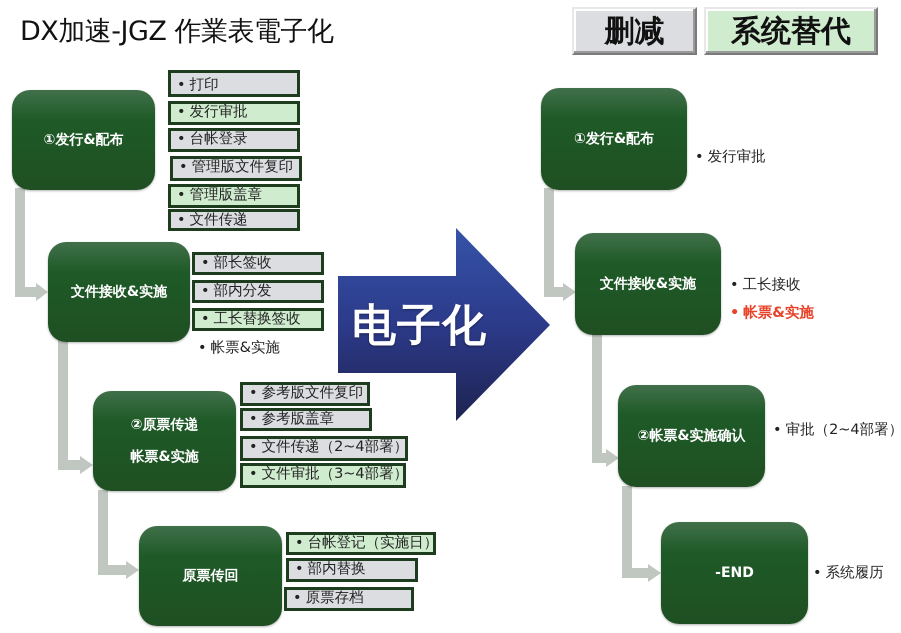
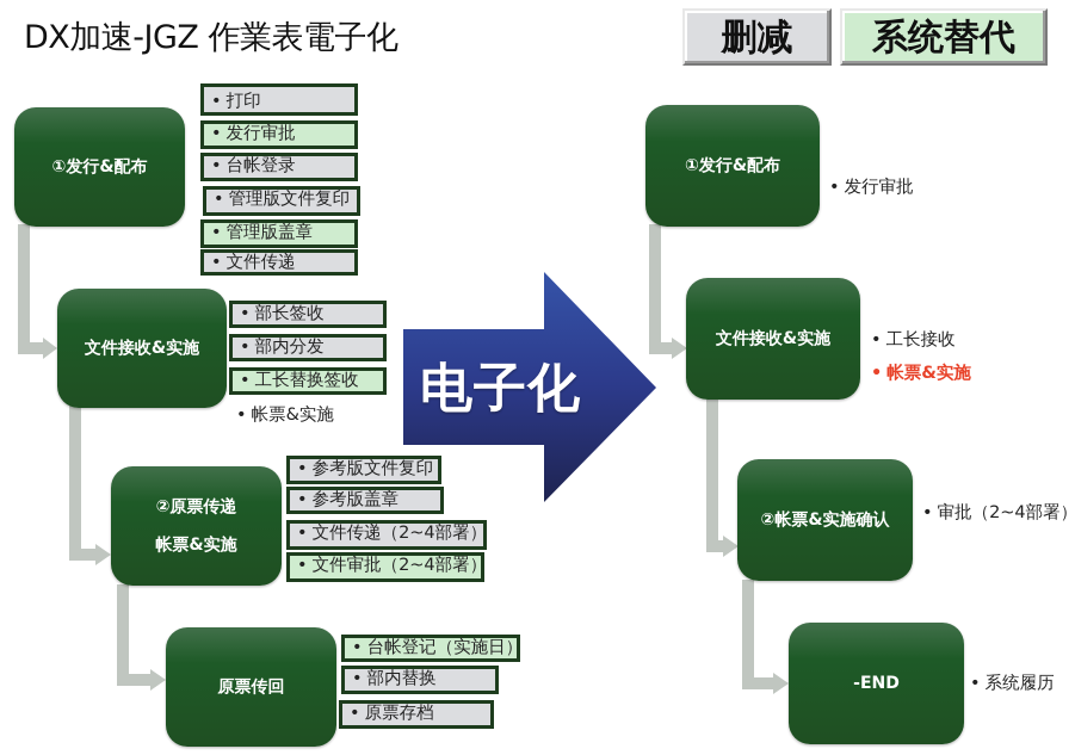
  DX加速-JGZ 作業表電子化
  删减
  系统替代
  电子化
  ①发行&配布
  文件接收&实施
  ②原票传递
  帐票&实施
  原票传回
  • 打印
  • 发行审批
  • 台帐登录
  • 管理版文件复印
  • 管理版盖章
  • 文件传递
  • 部长签收
  • 部内分发
  • 工长替换签收
  • 帐票&实施
  • 参考版文件复印
  • 参考版盖章
  • 文件传递（2~4部署）
- • 文件审批（3~4部署）
+ • 文件审批（2~4部署）
  • 台帐登记（实施日）
  • 部内替换
  • 原票存档
  ①发行&配布
  文件接收&实施
  ②帐票&实施确认
  -END
  • 发行审批
  • 工长接收
  • 帐票&实施
  • 审批（2~4部署）
  • 系统履历
